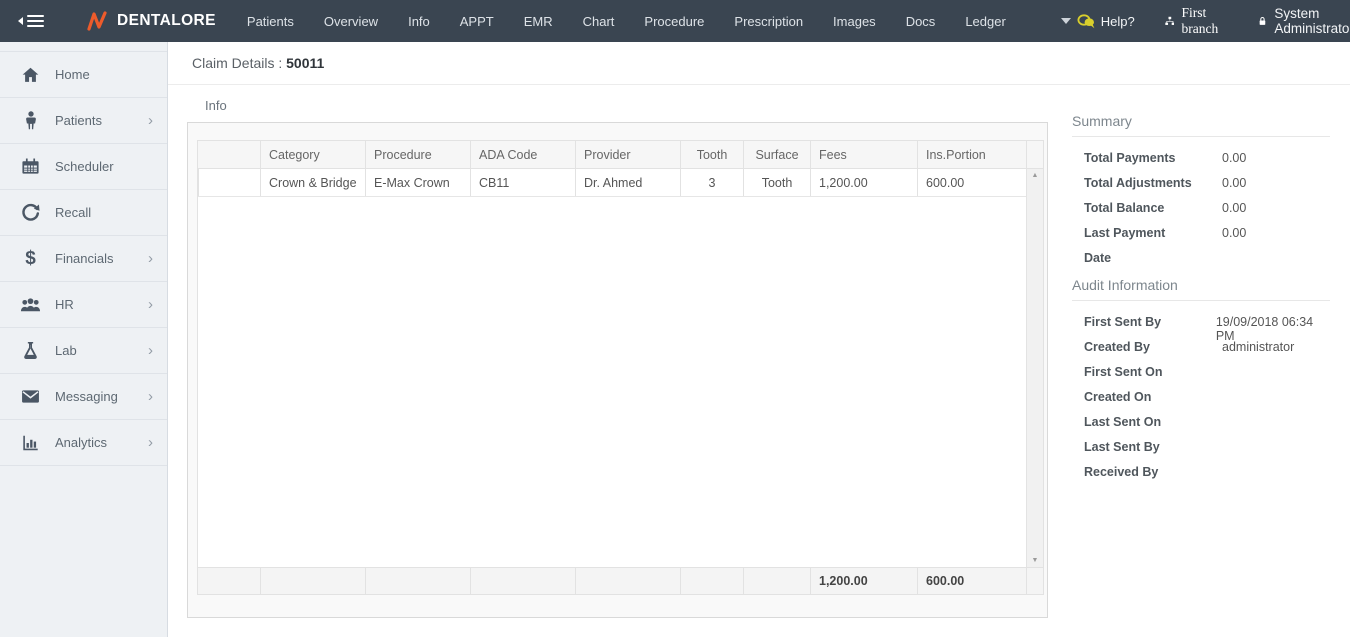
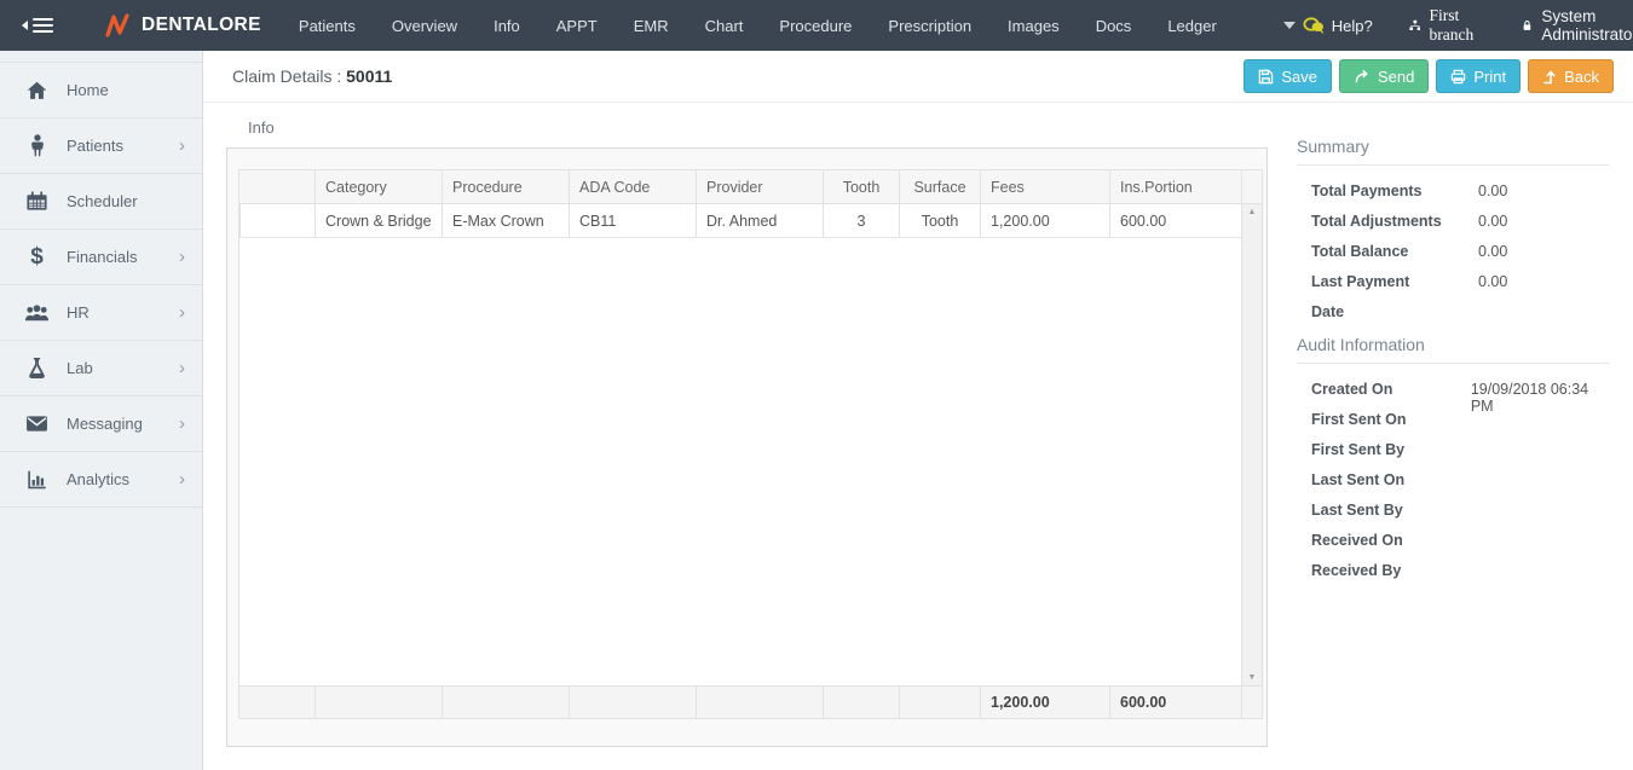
  DENTALORE
  Patients
  Overview
  Info
  APPT
  EMR
  Chart
  Procedure
  Prescription
  Images
  Docs
  Ledger
  Help?
  First branch
  System Administrato
  Home
  Patients
  ›
  Scheduler
- Recall
  $
  Financials
  ›
  HR
  ›
  Lab
  ›
  Messaging
  ›
  Analytics
  ›
  Claim Details : 50011
+ Save
+ Send
+ Print
+ Back
  Info
  Category
  Procedure
  ADA Code
  Provider
  Tooth
  Surface
  Fees
  Ins.Portion
  Crown & Bridge
  E-Max Crown
  CB11
  Dr. Ahmed
  3
  Tooth
  1,200.00
  600.00
  1,200.00
  600.00
  Summary
  Total Payments
  0.00
  Total Adjustments
  0.00
  Total Balance
  0.00
  Last Payment
  0.00
  Date
  Audit Information
- First Sent By
+ Created On
  19/09/2018 06:34 PM
- Created By
- administrator
  First Sent On
- Created On
+ First Sent By
  Last Sent On
  Last Sent By
+ Received On
  Received By
